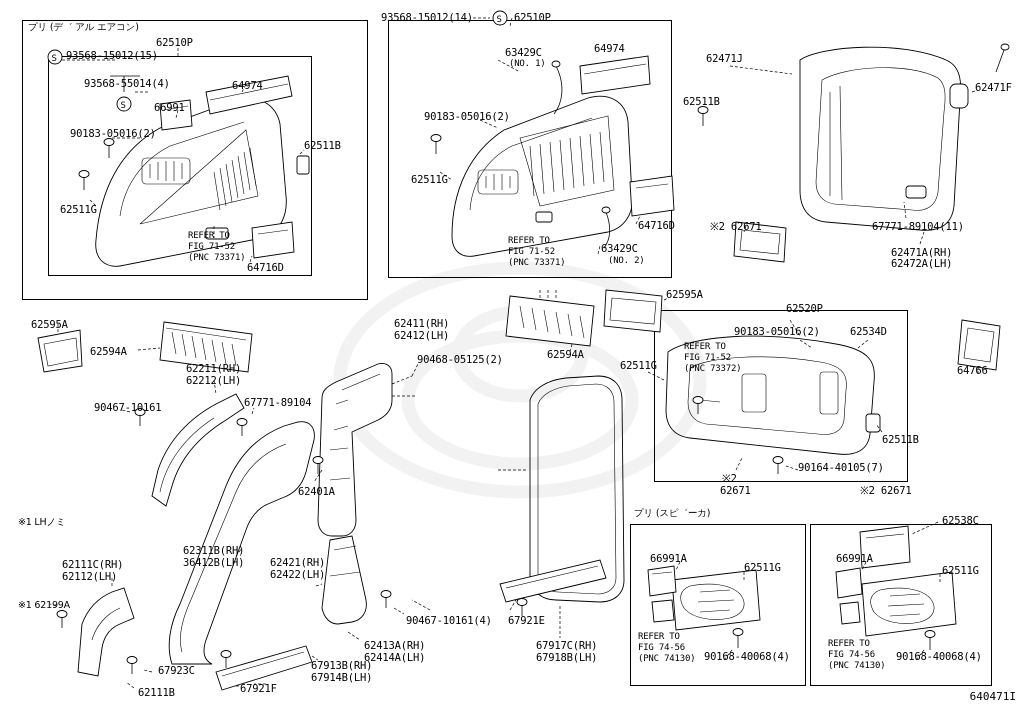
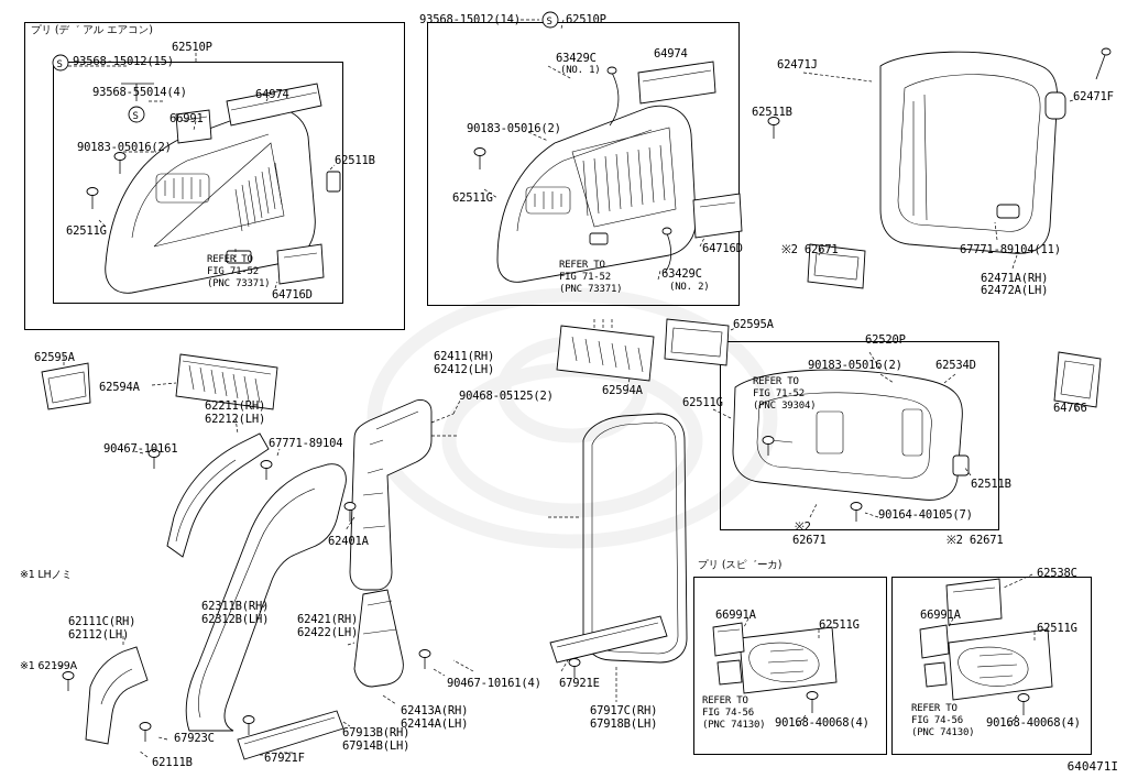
  S
  S
  S
  プリ (デ゛ アル エアコン)
  プリ (スピ゛ーカ)
  93568-15012(14)
  62510P
  62510P
  93568-15012(15)
  63429C
  (NO. 1)
  64974
  62471J
  62471F
  93568-55014(4)
  64974
  66991
  90183-05016(2)
  90183-05016(2)
  62511B
  62511B
  62511G
  62511G
  64716D
  ※2 62671
  67771-89104(11)
  REFER TO
  FIG 71-52
  (PNC 73371)
  63429C
  (NO. 2)
  REFER TO
  FIG 71-52
  (PNC 73371)
  64716D
  62471A(RH)
  62472A(LH)
  62595A
  62594A
  62595A
  62520P
  62411(RH)
  62412(LH)
  90183-05016(2)
  62534D
  90468-05125(2)
  62594A
  62211(RH)
  62212(LH)
  62511G
  REFER TO
  FIG 71-52
- (PNC 73372)
+ (PNC 39304)
  64766
  90467-10161
  67771-89104
  62511B
  62401A
  ※2
  62671
  90164-40105(7)
  ※2 62671
  ※1 LHノミ
  62311B(RH)
- 36412B(LH)
+ 62312B(LH)
  62421(RH)
  62422(LH)
  62538C
  62111C(RH)
  62112(LH)
  66991A
  62511G
  66991A
  62511G
  ※1 62199A
  90467-10161(4)
  67921E
  REFER TO
  FIG 74-56
  (PNC 74130)
  90168-40068(4)
  REFER TO
  FIG 74-56
  (PNC 74130)
  90168-40068(4)
  62413A(RH)
  62414A(LH)
  67917C(RH)
  67918B(LH)
  67923C
  67913B(RH)
  67914B(LH)
  67921F
  62111B
  640471I
